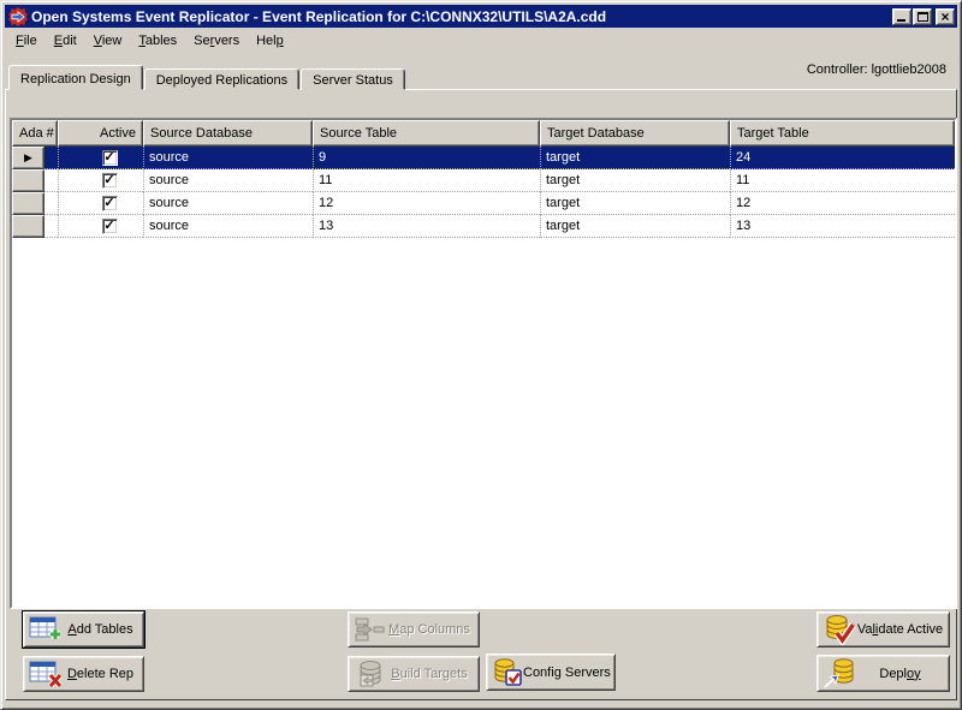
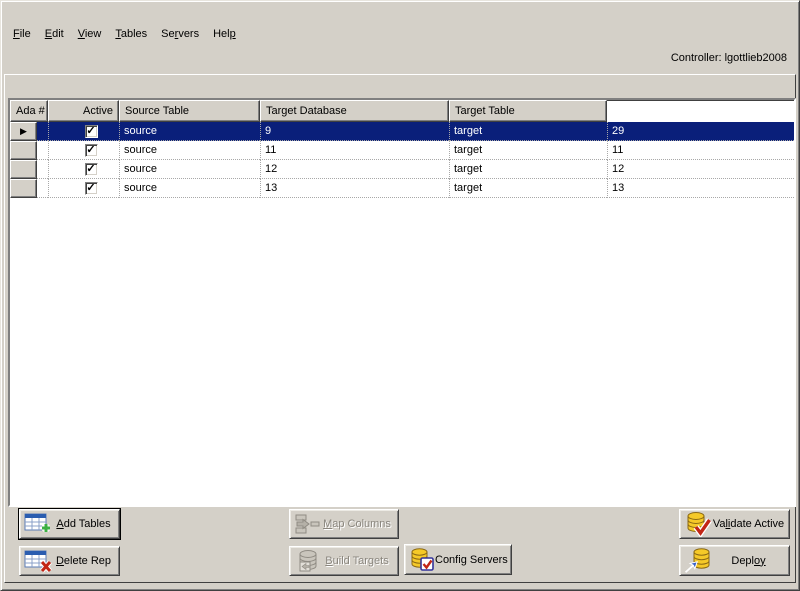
- Open Systems Event Replicator - Event Replication for C:\CONNX32\UTILS\A2A.cdd
- ×
  File
  Edit
  View
  Tables
  Servers
  Help
  Controller: lgottlieb2008
- Replication Design
- Deployed Replications
- Server Status
  Ada #
  Active
- Source Database
  Source Table
  Target Database
  Target Table
  ▶
  ✓
  source
  9
  target
- 24
+ 29
  ✓
  source
  11
  target
  11
  ✓
  source
  12
  target
  12
  ✓
  source
  13
  target
  13
  Add Tables
  Delete Rep
  Map Columns
  Build Targets
  Config Servers
  Validate Active
  Deploy
